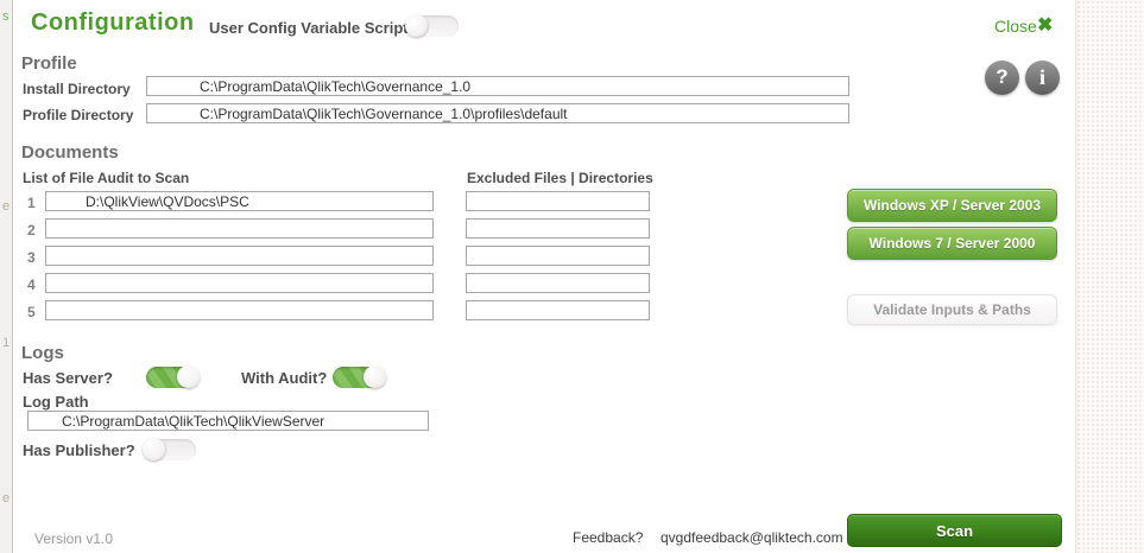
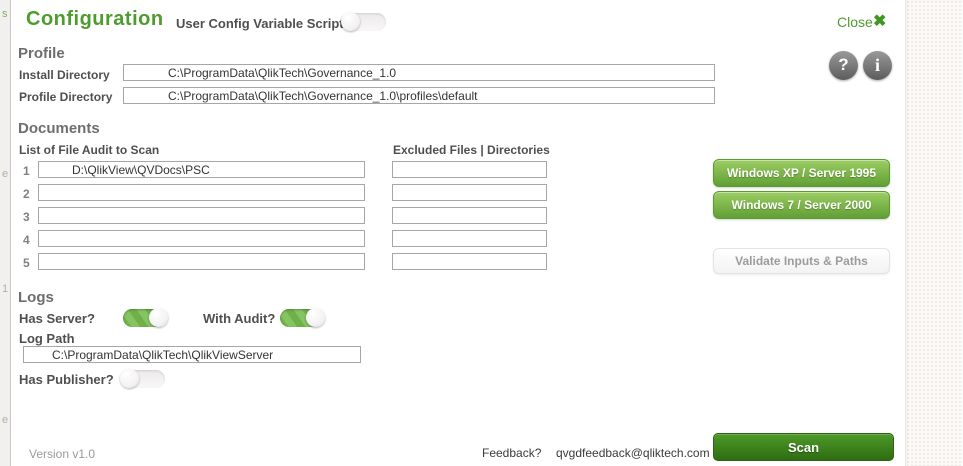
  s
  e
  1
  e
  Configuration
  User Config Variable Scrip
  Close
  ✖
  Profile
  Install Directory
  C:\ProgramData\QlikTech\Governance_1.0
  Profile Directory
  C:\ProgramData\QlikTech\Governance_1.0\profiles\default
  ?
  i
  Documents
  List of File Audit to Scan
  Excluded Files | Directories
  1
  D:\QlikView\QVDocs\PSC
  2
  3
  4
  5
- Windows XP / Server 2003
+ Windows XP / Server 1995
  Windows 7 / Server 2000
  Validate Inputs & Paths
  Logs
  Has Server?
  With Audit?
  Log Path
  C:\ProgramData\QlikTech\QlikViewServer
  Has Publisher?
  Version v1.0
  Feedback?
  qvgdfeedback@qliktech.com
  Scan
